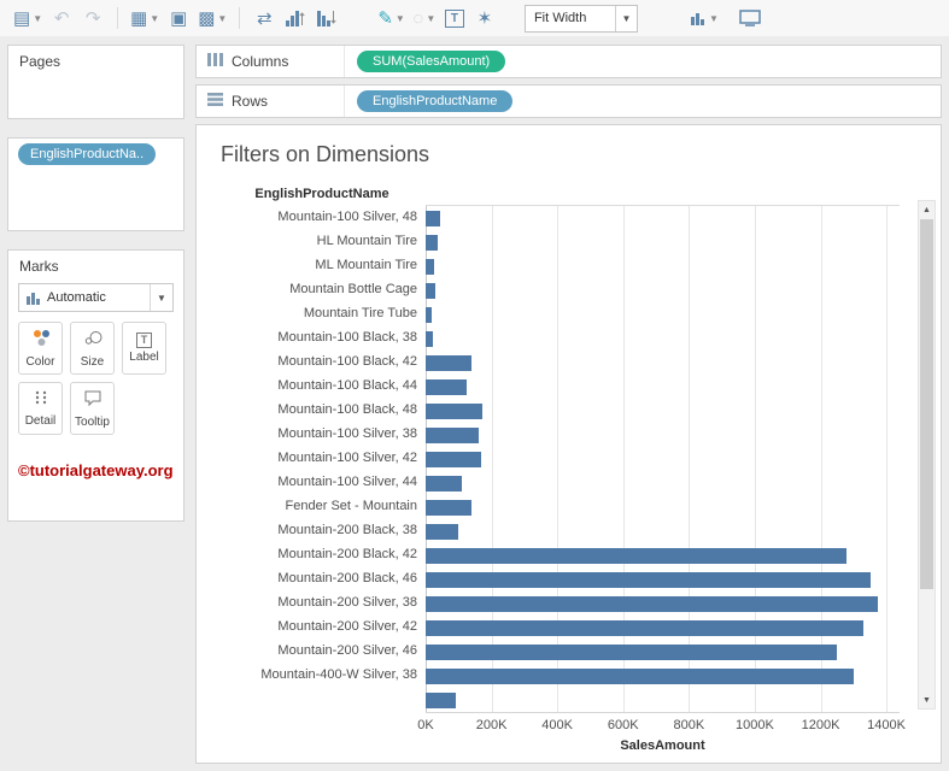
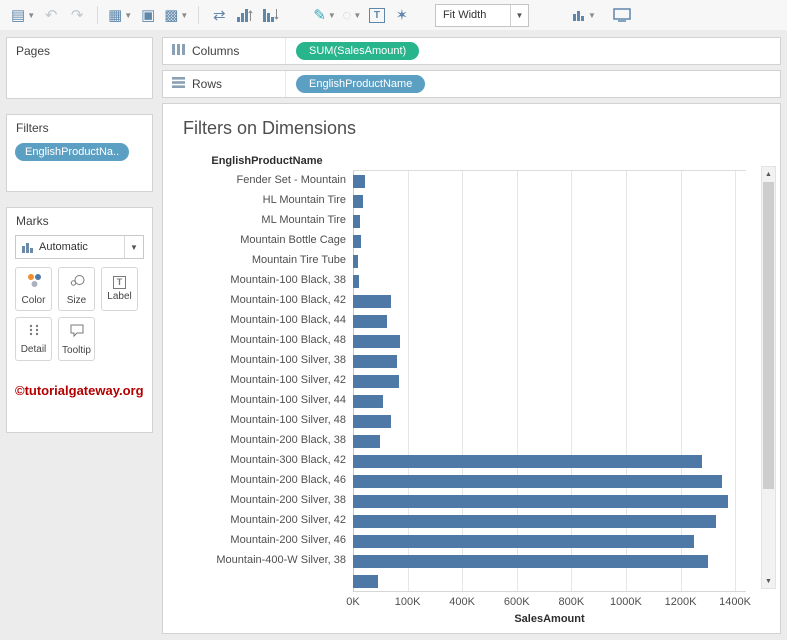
  ▤
  ▼
  ↶
  ↷
  ▦
  ▼
  ▣
  ▩
  ▼
  ⇄
  ✎
  ▼
  ◌
  ▼
  T
  ✶
  Fit Width
  ▼
  ▼
  Pages
+ Filters
  EnglishProductNa..
  Marks
  Automatic
  ▼
  Color
  Size
  T
  Label
  Detail
  Tooltip
  ©tutorialgateway.org
  Columns
  SUM(SalesAmount)
  Rows
  EnglishProductName
  Filters on Dimensions
  EnglishProductName
- Mountain-100 Silver, 48
+ Fender Set - Mountain
  HL Mountain Tire
  ML Mountain Tire
  Mountain Bottle Cage
  Mountain Tire Tube
  Mountain-100 Black, 38
  Mountain-100 Black, 42
  Mountain-100 Black, 44
  Mountain-100 Black, 48
  Mountain-100 Silver, 38
  Mountain-100 Silver, 42
  Mountain-100 Silver, 44
- Fender Set - Mountain
+ Mountain-100 Silver, 48
  Mountain-200 Black, 38
- Mountain-200 Black, 42
+ Mountain-300 Black, 42
  Mountain-200 Black, 46
  Mountain-200 Silver, 38
  Mountain-200 Silver, 42
  Mountain-200 Silver, 46
  Mountain-400-W Silver, 38
  0K
- 200K
+ 100K
  400K
  600K
  800K
  1000K
  1200K
  1400K
  SalesAmount
